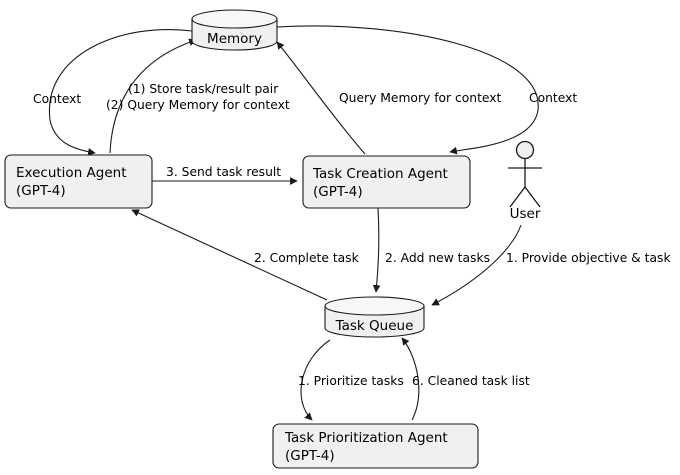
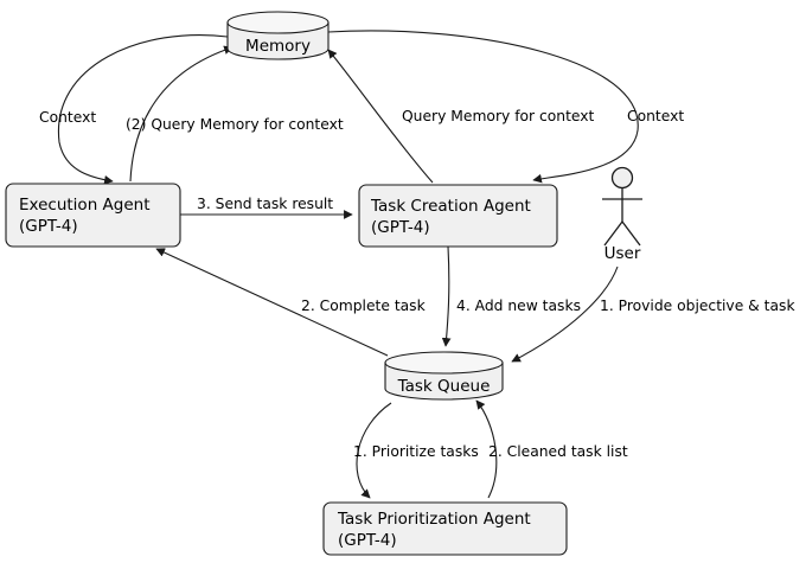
  Memory
  Execution Agent
  (GPT-4)
  Task Creation Agent
  (GPT-4)
  Task Queue
  Task Prioritization Agent
  (GPT-4)
  User
  Context
- (1) Store task/result pair
  (2) Query Memory for context
  Query Memory for context
  Context
  3. Send task result
  2. Complete task
- 2. Add new tasks
+ 4. Add new tasks
  1. Provide objective & task
  1. Prioritize tasks
- 6. Cleaned task list
+ 2. Cleaned task list
